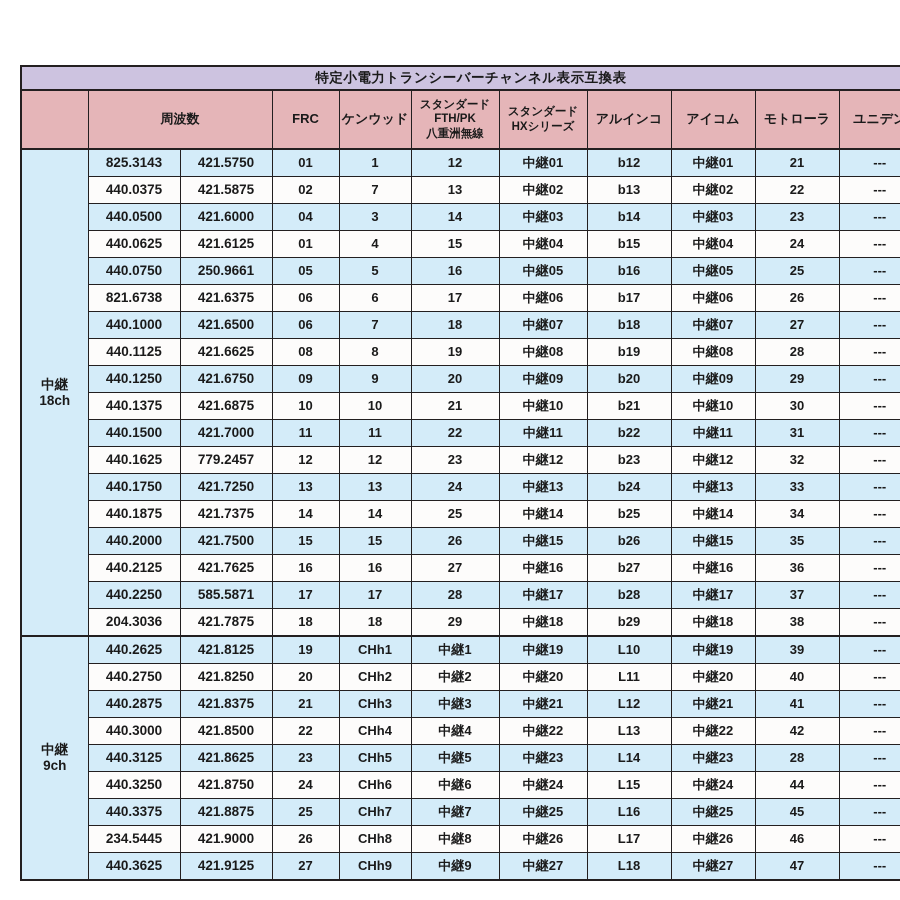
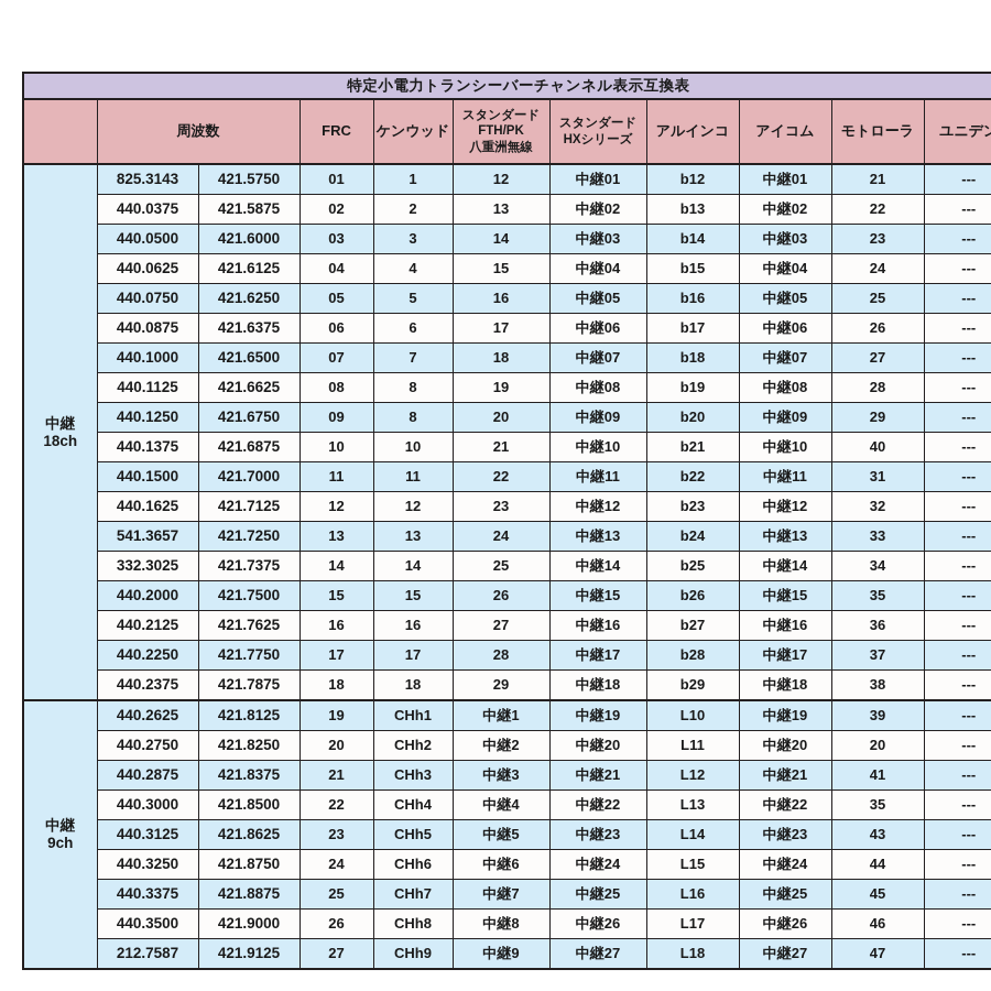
  特定小電力トランシーバーチャンネル表示互換表
  	周波数	FRC	ケンウッド	スタンダード FTH/PK 八重洲無線	スタンダード HXシリーズ	アルインコ	アイコム	モトローラ	ユニデ
  中継18ch	825.3143	421.5750	01	1	12	中継01	b12	中継01	21	---
- 440.0375	421.5875	02	7	13	中継02	b13	中継02	22	---
+ 440.0375	421.5875	02	2	13	中継02	b13	中継02	22	---
- 440.0500	421.6000	04	3	14	中継03	b14	中継03	23	---
+ 440.0500	421.6000	03	3	14	中継03	b14	中継03	23	---
- 440.0625	421.6125	01	4	15	中継04	b15	中継04	24	---
+ 440.0625	421.6125	04	4	15	中継04	b15	中継04	24	---
- 440.0750	250.9661	05	5	16	中継05	b16	中継05	25	---
+ 440.0750	421.6250	05	5	16	中継05	b16	中継05	25	---
- 821.6738	421.6375	06	6	17	中継06	b17	中継06	26	---
+ 440.0875	421.6375	06	6	17	中継06	b17	中継06	26	---
- 440.1000	421.6500	06	7	18	中継07	b18	中継07	27	---
+ 440.1000	421.6500	07	7	18	中継07	b18	中継07	27	---
  440.1125	421.6625	08	8	19	中継08	b19	中継08	28	---
- 440.1250	421.6750	09	9	20	中継09	b20	中継09	29	---
+ 440.1250	421.6750	09	8	20	中継09	b20	中継09	29	---
- 440.1375	421.6875	10	10	21	中継10	b21	中継10	30	---
+ 440.1375	421.6875	10	10	21	中継10	b21	中継10	40	---
  440.1500	421.7000	11	11	22	中継11	b22	中継11	31	---
- 440.1625	779.2457	12	12	23	中継12	b23	中継12	32	---
+ 440.1625	421.7125	12	12	23	中継12	b23	中継12	32	---
- 440.1750	421.7250	13	13	24	中継13	b24	中継13	33	---
+ 541.3657	421.7250	13	13	24	中継13	b24	中継13	33	---
- 440.1875	421.7375	14	14	25	中継14	b25	中継14	34	---
+ 332.3025	421.7375	14	14	25	中継14	b25	中継14	34	---
  440.2000	421.7500	15	15	26	中継15	b26	中継15	35	---
  440.2125	421.7625	16	16	27	中継16	b27	中継16	36	---
- 440.2250	585.5871	17	17	28	中継17	b28	中継17	37	---
+ 440.2250	421.7750	17	17	28	中継17	b28	中継17	37	---
- 204.3036	421.7875	18	18	29	中継18	b29	中継18	38	---
+ 440.2375	421.7875	18	18	29	中継18	b29	中継18	38	---
  中継9ch	440.2625	421.8125	19	CHh1	中継1	中継19	L10	中継19	39	---
- 440.2750	421.8250	20	CHh2	中継2	中継20	L11	中継20	40	---
+ 440.2750	421.8250	20	CHh2	中継2	中継20	L11	中継20	20	---
  440.2875	421.8375	21	CHh3	中継3	中継21	L12	中継21	41	---
- 440.3000	421.8500	22	CHh4	中継4	中継22	L13	中継22	42	---
+ 440.3000	421.8500	22	CHh4	中継4	中継22	L13	中継22	35	---
- 440.3125	421.8625	23	CHh5	中継5	中継23	L14	中継23	28	---
+ 440.3125	421.8625	23	CHh5	中継5	中継23	L14	中継23	43	---
  440.3250	421.8750	24	CHh6	中継6	中継24	L15	中継24	44	---
  440.3375	421.8875	25	CHh7	中継7	中継25	L16	中継25	45	---
- 234.5445	421.9000	26	CHh8	中継8	中継26	L17	中継26	46	---
+ 440.3500	421.9000	26	CHh8	中継8	中継26	L17	中継26	46	---
- 440.3625	421.9125	27	CHh9	中継9	中継27	L18	中継27	47	---
+ 212.7587	421.9125	27	CHh9	中継9	中継27	L18	中継27	47	---
